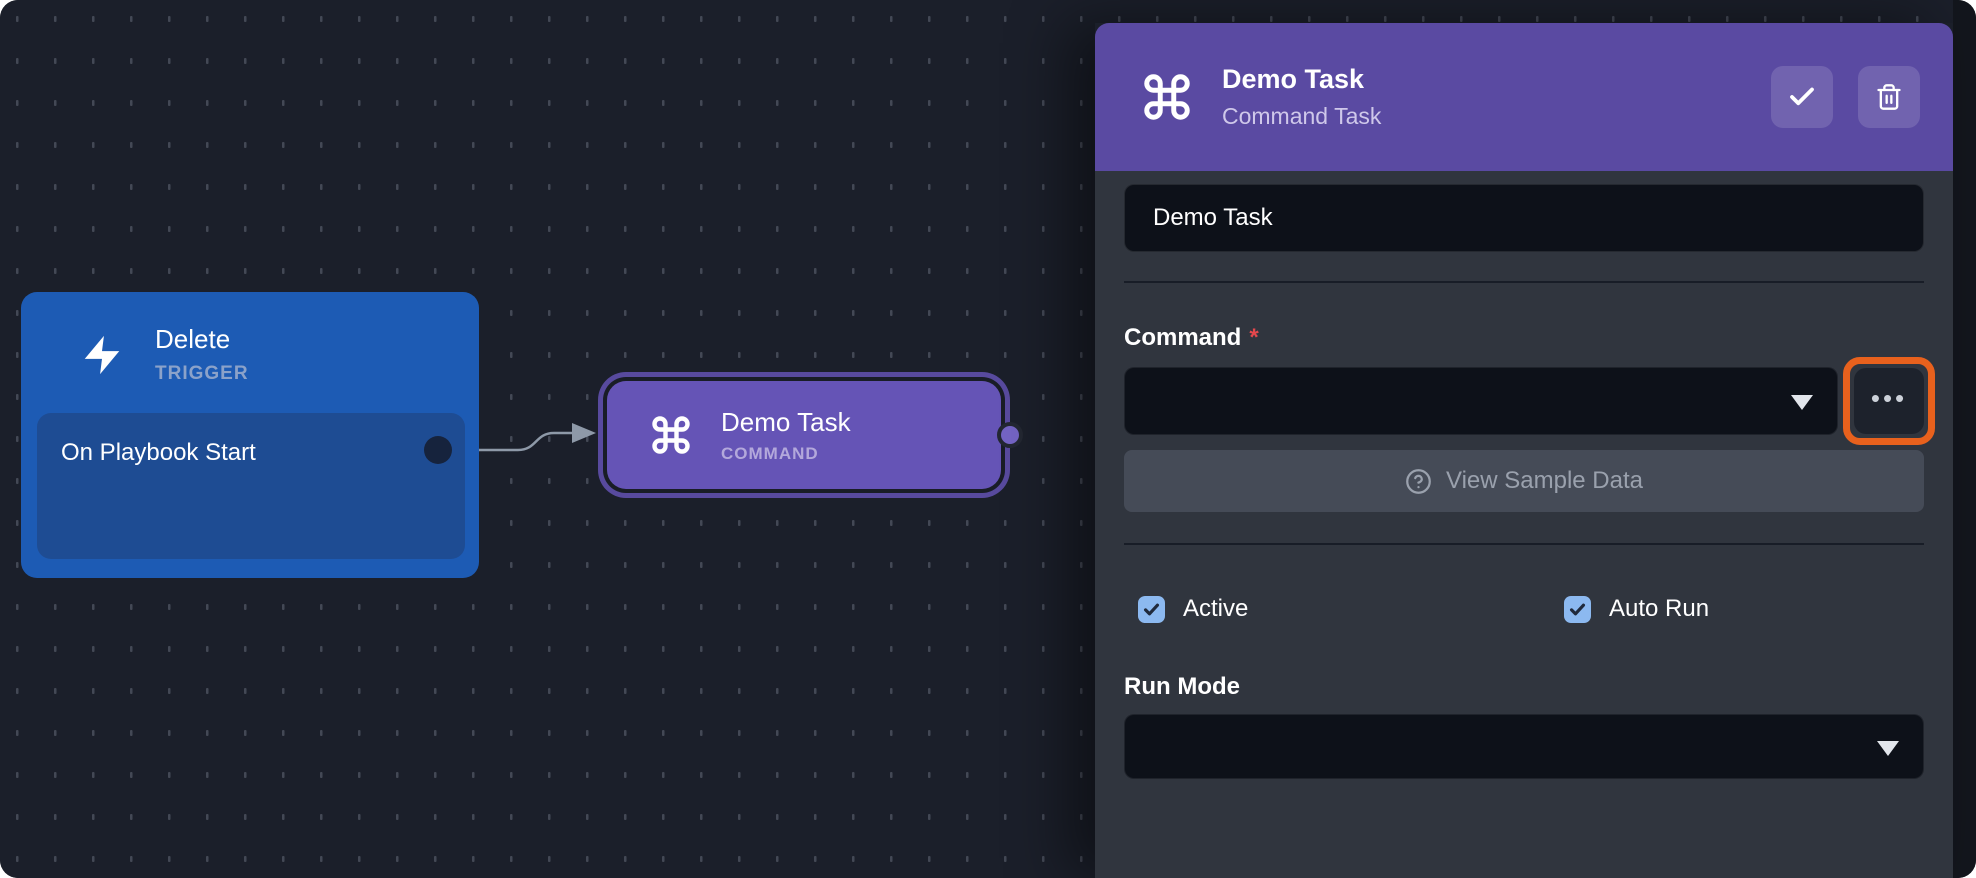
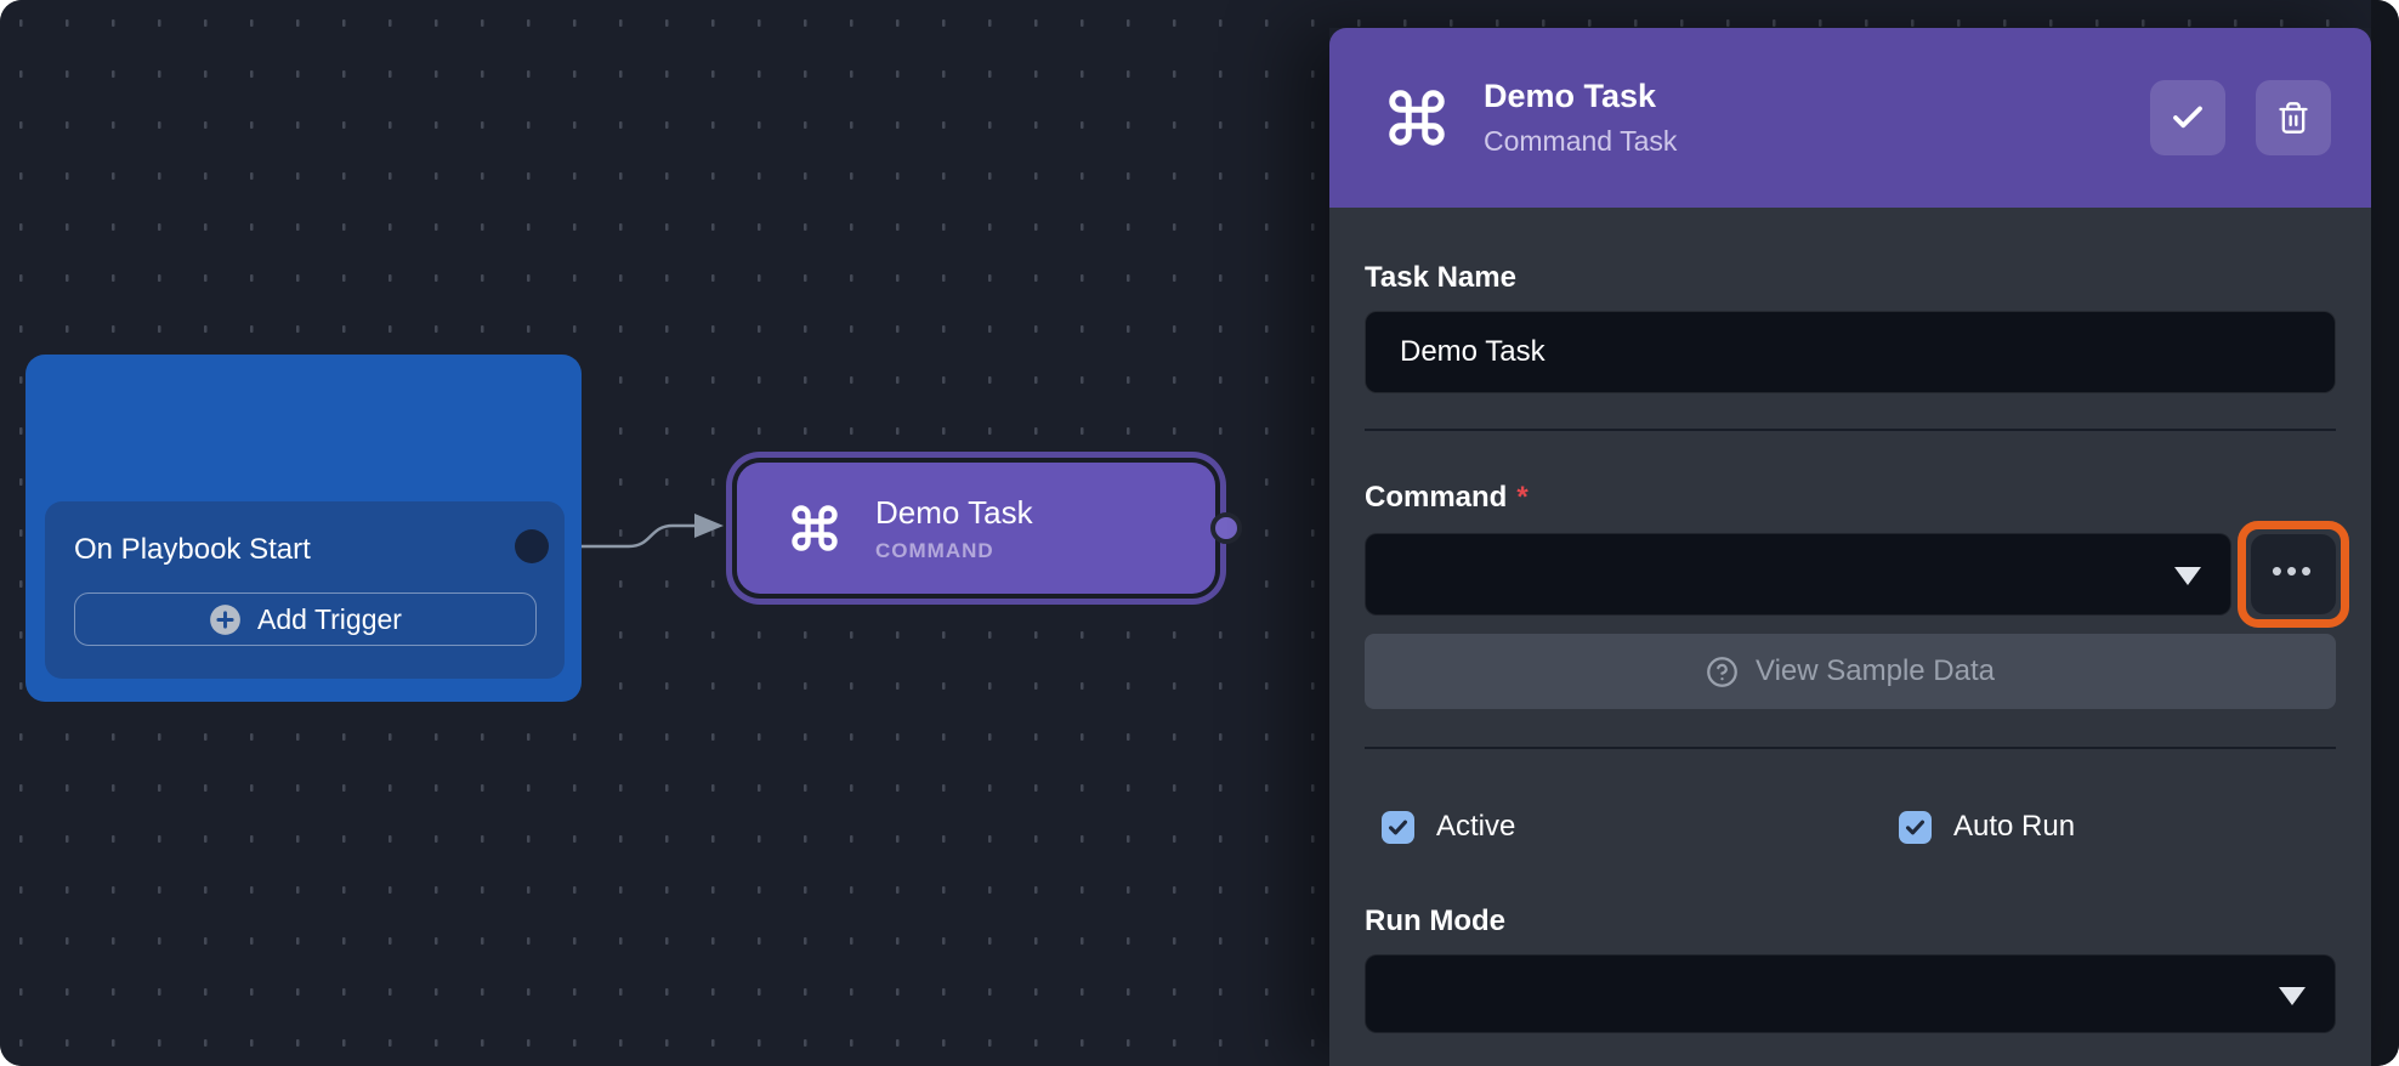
- Delete
- TRIGGER
  On Playbook Start
+ Add Trigger
  Demo Task
  COMMAND
  Demo Task
  Command Task
+ Task Name
  Demo Task
  Command
  *
  •••
  View Sample Data
  Active
  Auto Run
  Run Mode
